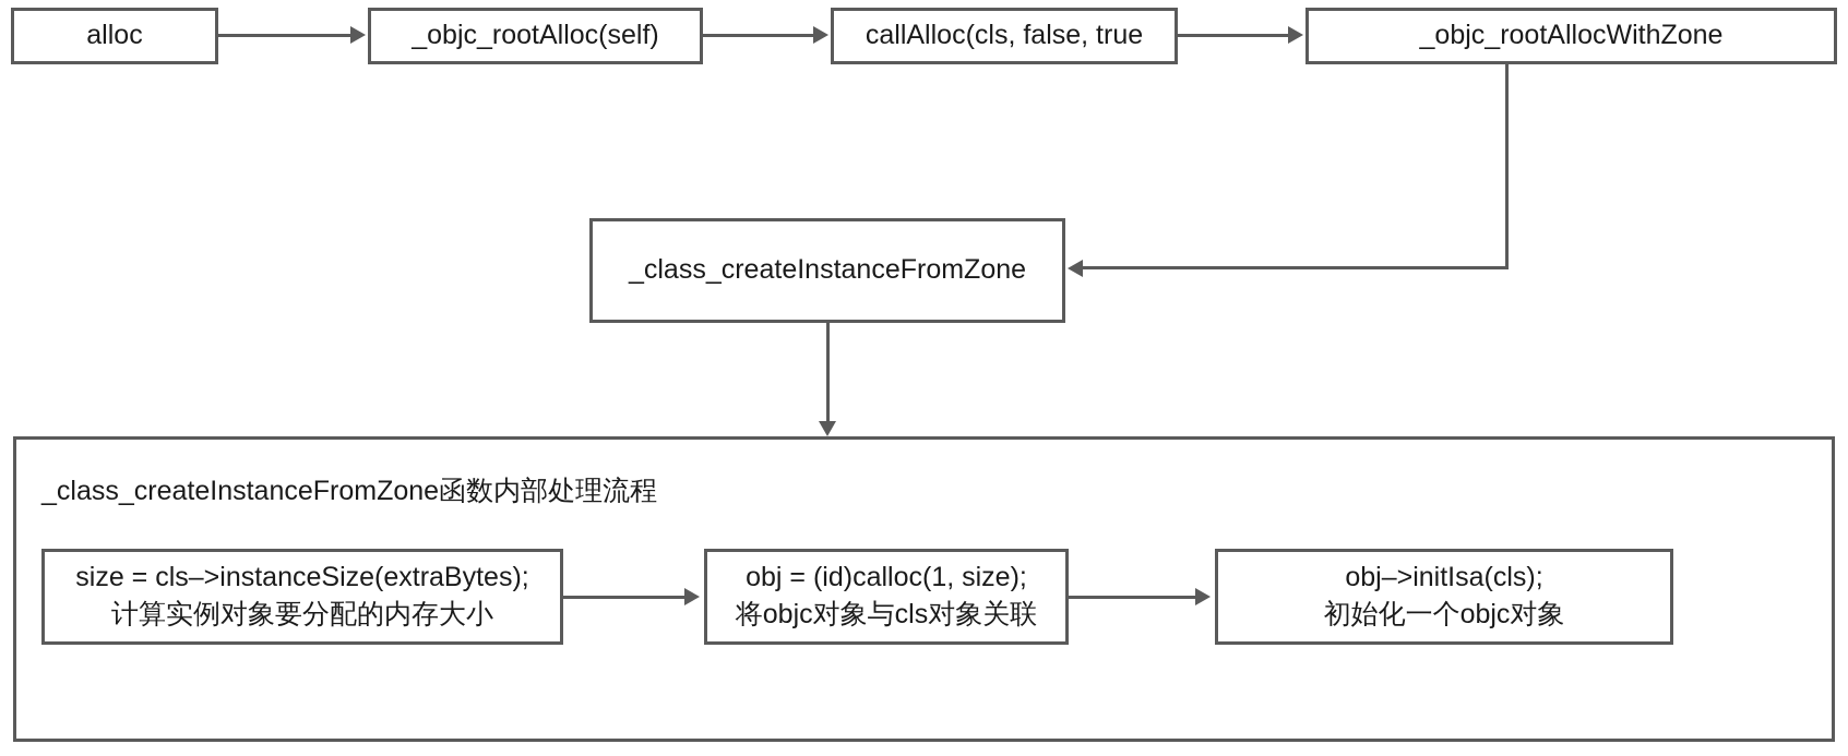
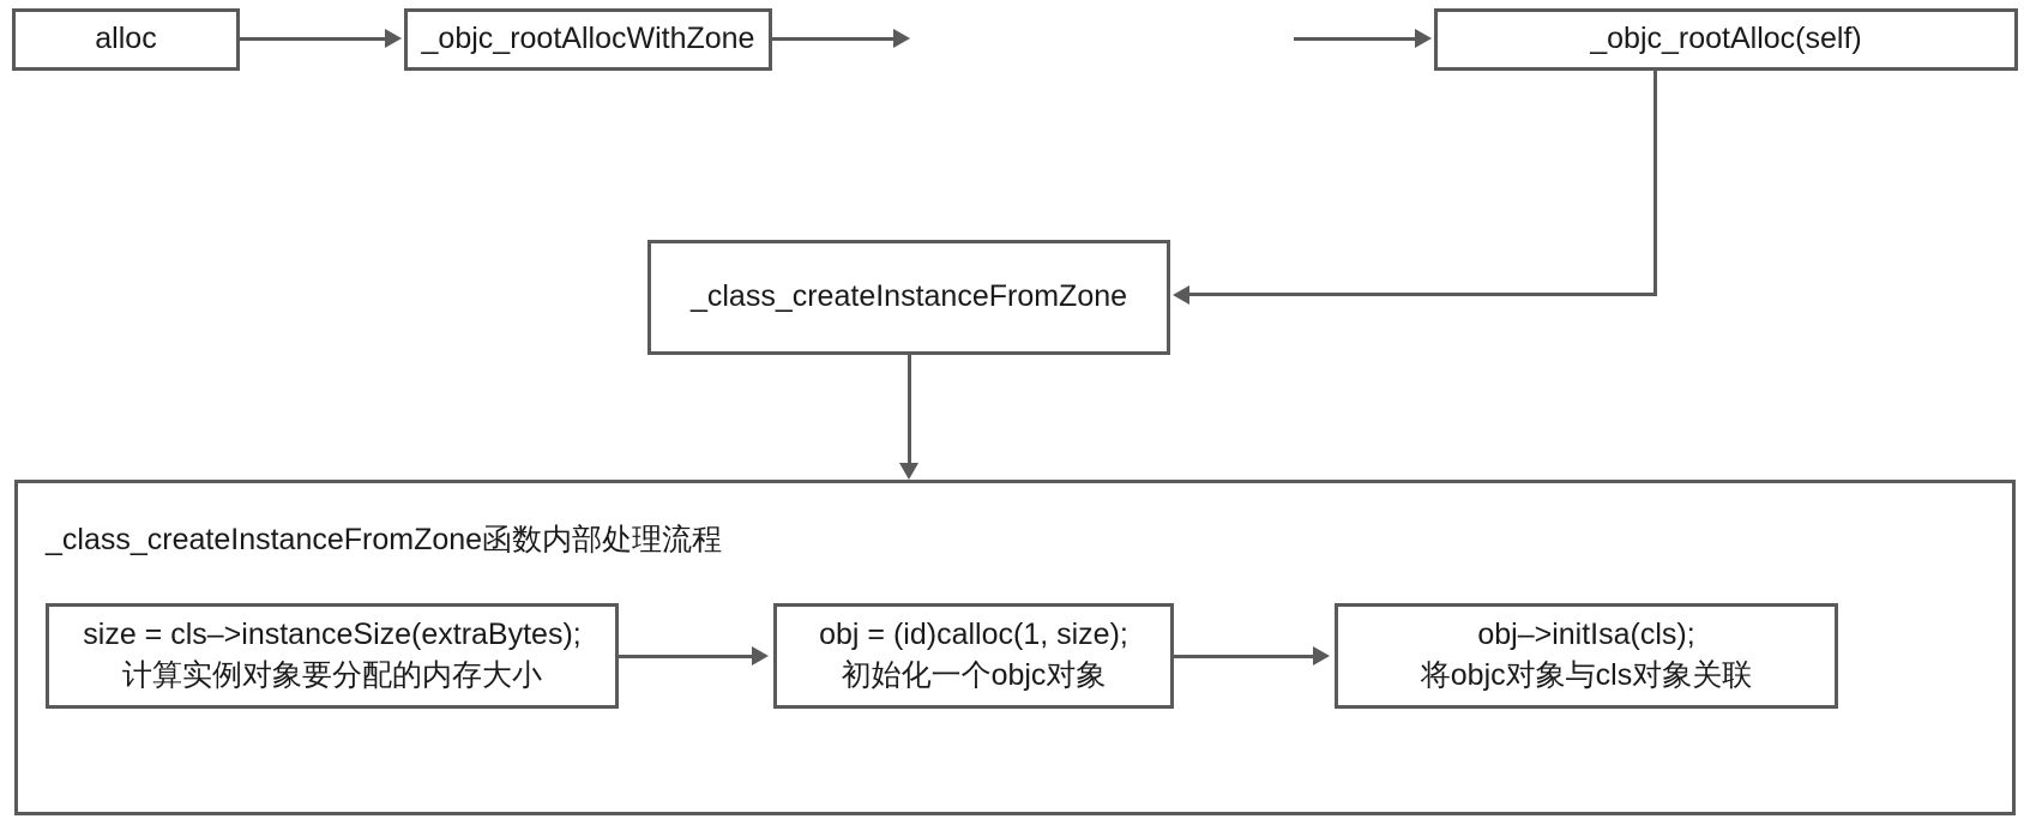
  alloc
- _objc_rootAlloc(self)
+ _objc_rootAllocWithZone
- callAlloc(cls, false, true
- _objc_rootAllocWithZone
+ _objc_rootAlloc(self)
  _class_createInstanceFromZone
  _class_createInstanceFromZone函数内部处理流程
  size = cls–>instanceSize(extraBytes);
  计算实例对象要分配的内存大小
  obj = (id)calloc(1, size);
- 将objc对象与cls对象关联
+ 初始化一个objc对象
  obj–>initIsa(cls);
- 初始化一个objc对象
+ 将objc对象与cls对象关联
